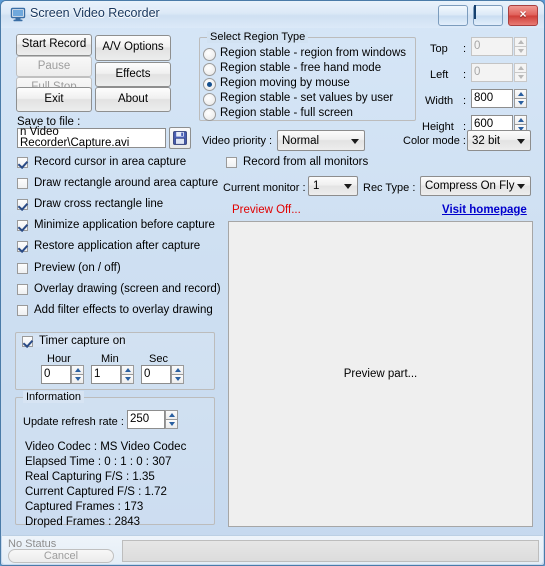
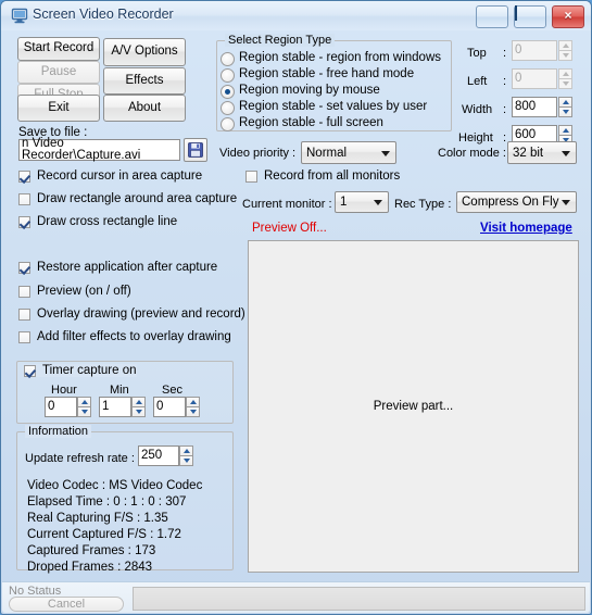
  Screen Video Recorder
  ×
  Start Record
  Pause
  Exit
  A/V Options
  Effects
  About
  Save to file :
  n Video Recorder\Capture.avi
  Select Region Type
  Region stable - region from windows
  Region stable - free hand mode
  Region moving by mouse
  Region stable - set values by user
  Region stable - full screen
  Top
  :
  0
  Left
  :
  0
  Width
  :
  800
  Height
  :
  600
  Video priority :
  Normal
  Color mode :
  32 bit
  Record cursor in area capture
  Draw rectangle around area capture
  Draw cross rectangle line
- Minimize application before capture
  Restore application after capture
  Preview (on / off)
- Overlay drawing (screen and record)
+ Overlay drawing (preview and record)
  Add filter effects to overlay drawing
  Record from all monitors
  Current monitor :
  1
  Rec Type :
  Compress On Fly
  Preview Off...
  Visit homepage
  Preview part...
  Timer capture on
  Hour
  0
  Min
  1
  Sec
  0
  Information
  Update refresh rate :
  250
  Video Codec : MS Video Codec
  Elapsed Time : 0 : 1 : 0 : 307
  Real Capturing F/S : 1.35
  Current Captured F/S : 1.72
  Captured Frames : 173
  Droped Frames : 2843
  No Status
  Cancel
